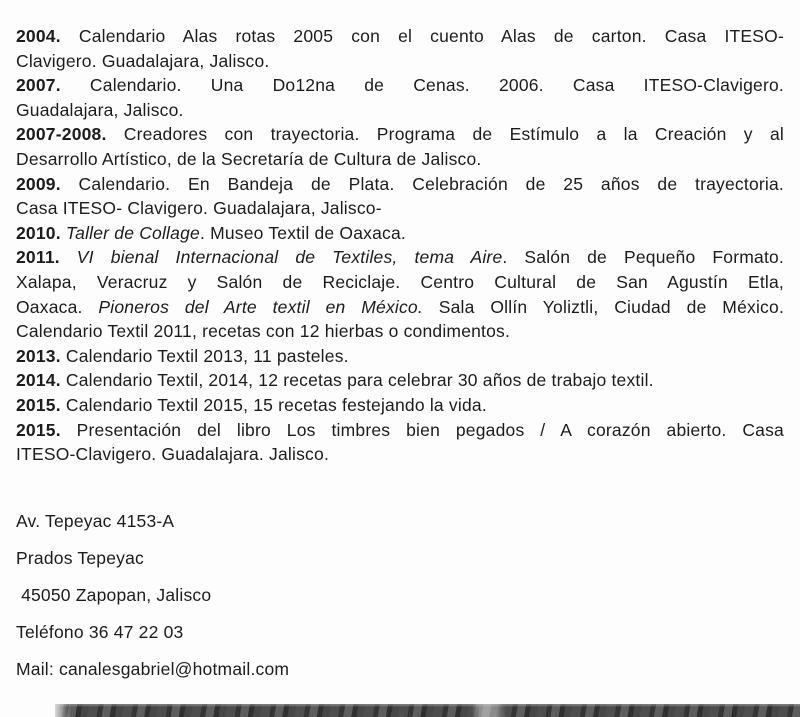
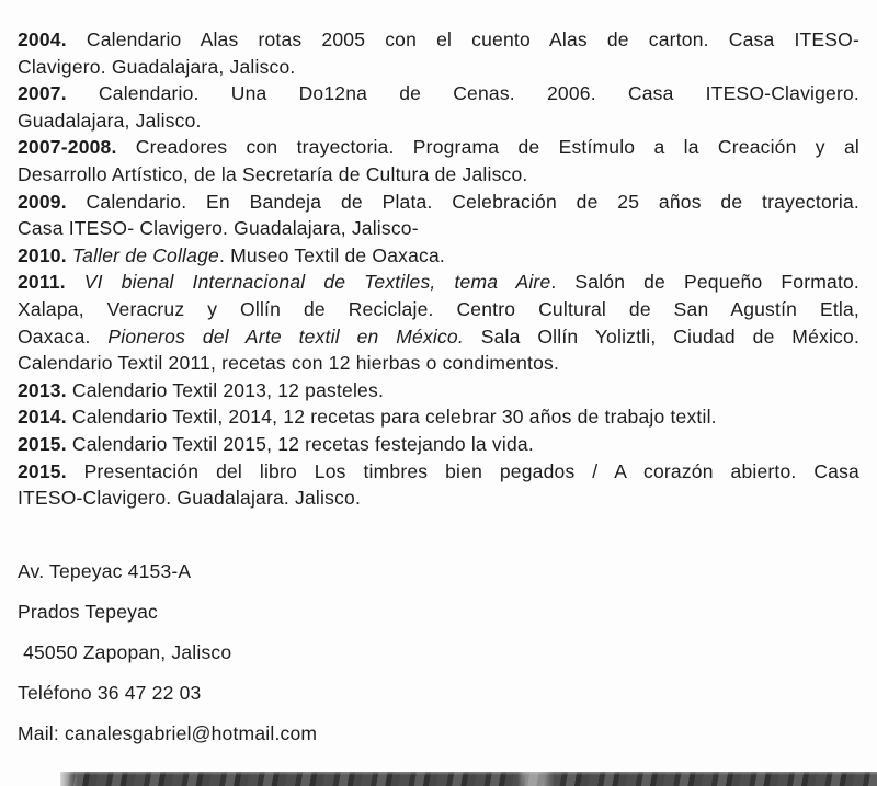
  2004. Calendario Alas rotas 2005 con el cuento Alas de carton. Casa ITESO-
  Clavigero. Guadalajara, Jalisco.
  2007. Calendario. Una Do12na de Cenas. 2006. Casa ITESO-Clavigero.
  Guadalajara, Jalisco.
  2007-2008. Creadores con trayectoria. Programa de Estímulo a la Creación y al
  Desarrollo Artístico, de la Secretaría de Cultura de Jalisco.
  2009. Calendario. En Bandeja de Plata. Celebración de 25 años de trayectoria.
  Casa ITESO- Clavigero. Guadalajara, Jalisco-
  2010. Taller de Collage. Museo Textil de Oaxaca.
  2011. VI bienal Internacional de Textiles, tema Aire. Salón de Pequeño Formato.
- Xalapa, Veracruz y Salón de Reciclaje. Centro Cultural de San Agustín Etla,
+ Xalapa, Veracruz y Ollín de Reciclaje. Centro Cultural de San Agustín Etla,
  Oaxaca. Pioneros del Arte textil en México. Sala Ollín Yoliztli, Ciudad de México.
  Calendario Textil 2011, recetas con 12 hierbas o condimentos.
- 2013. Calendario Textil 2013, 11 pasteles.
+ 2013. Calendario Textil 2013, 12 pasteles.
  2014. Calendario Textil, 2014, 12 recetas para celebrar 30 años de trabajo textil.
- 2015. Calendario Textil 2015, 15 recetas festejando la vida.
+ 2015. Calendario Textil 2015, 12 recetas festejando la vida.
  2015. Presentación del libro Los timbres bien pegados / A corazón abierto. Casa
  ITESO-Clavigero. Guadalajara. Jalisco.
  Av. Tepeyac 4153-A
  Prados Tepeyac
  45050 Zapopan, Jalisco
  Teléfono 36 47 22 03
  Mail: canalesgabriel@hotmail.com
